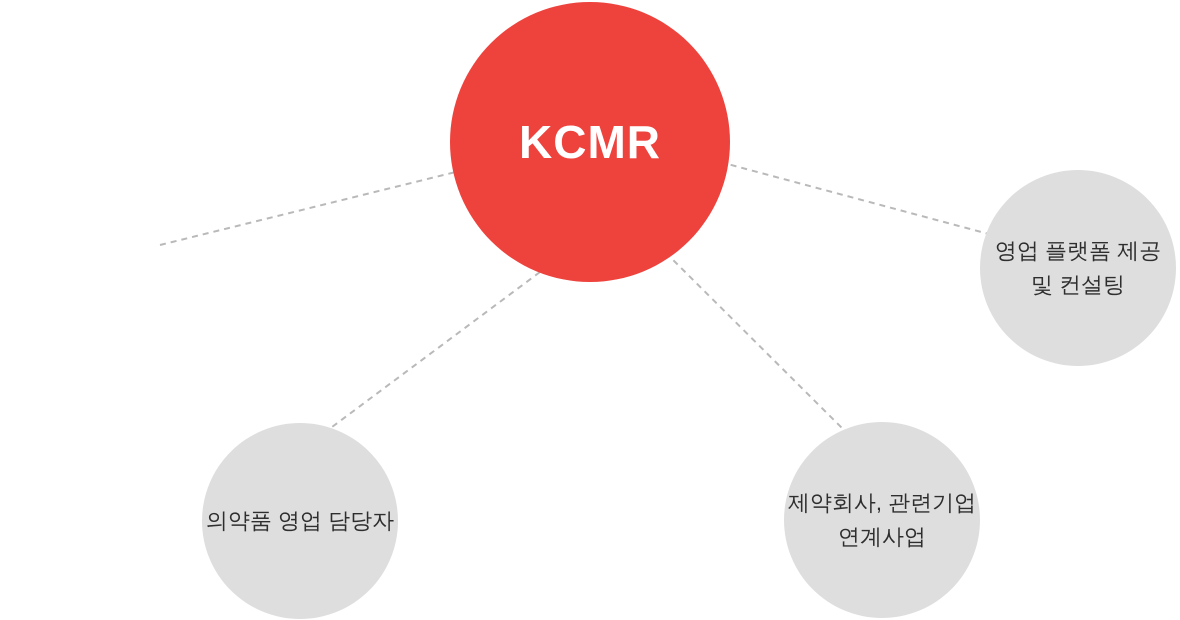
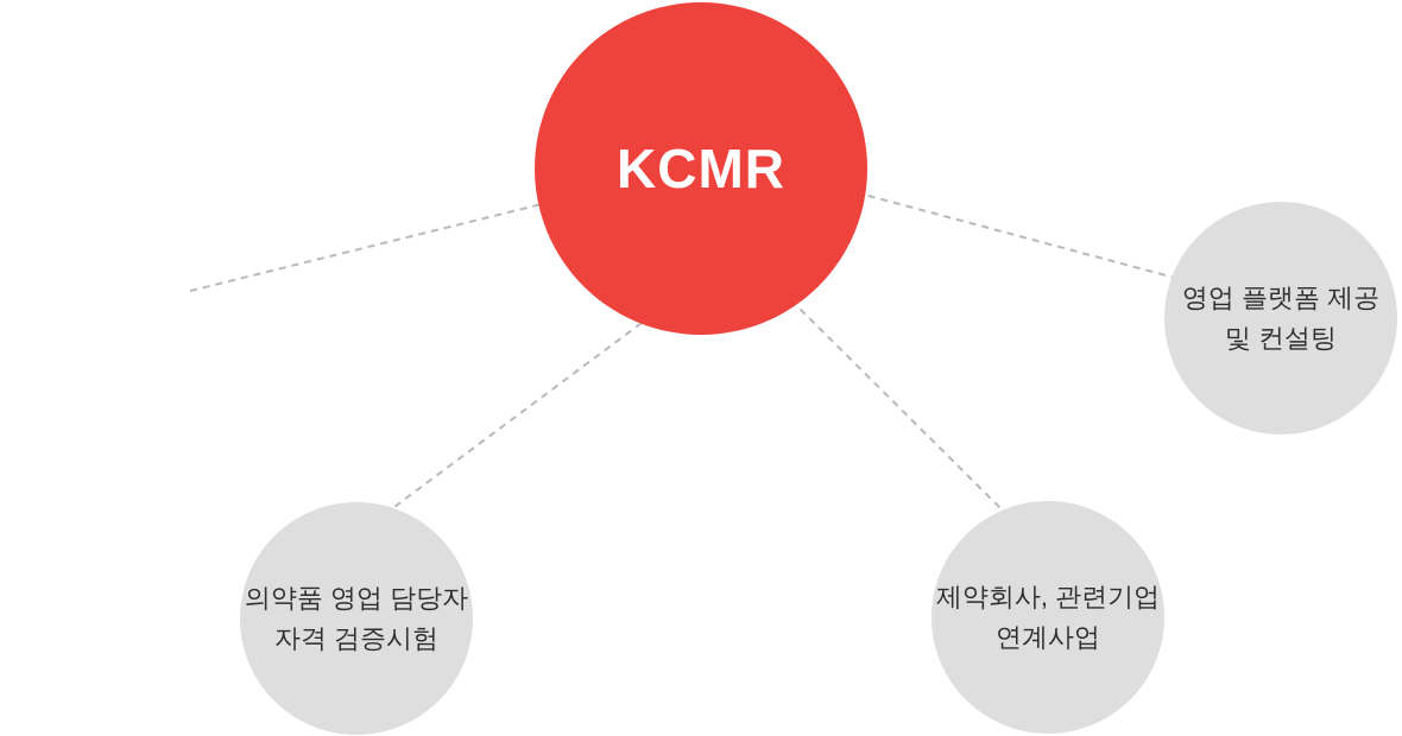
  KCMR
  의약품 영업 담당자
+ 자격 검증시험
  제약회사, 관련기업
  연계사업
  영업 플랫폼 제공
  및 컨설팅
